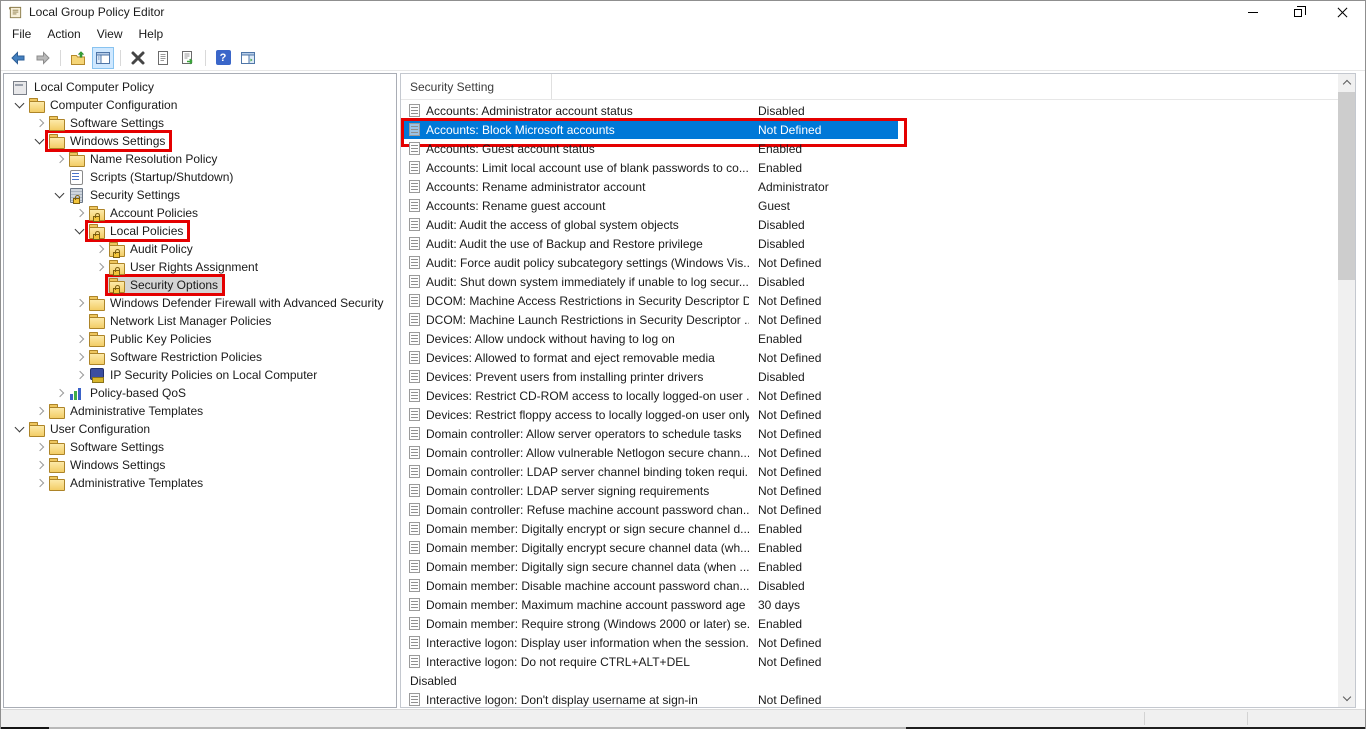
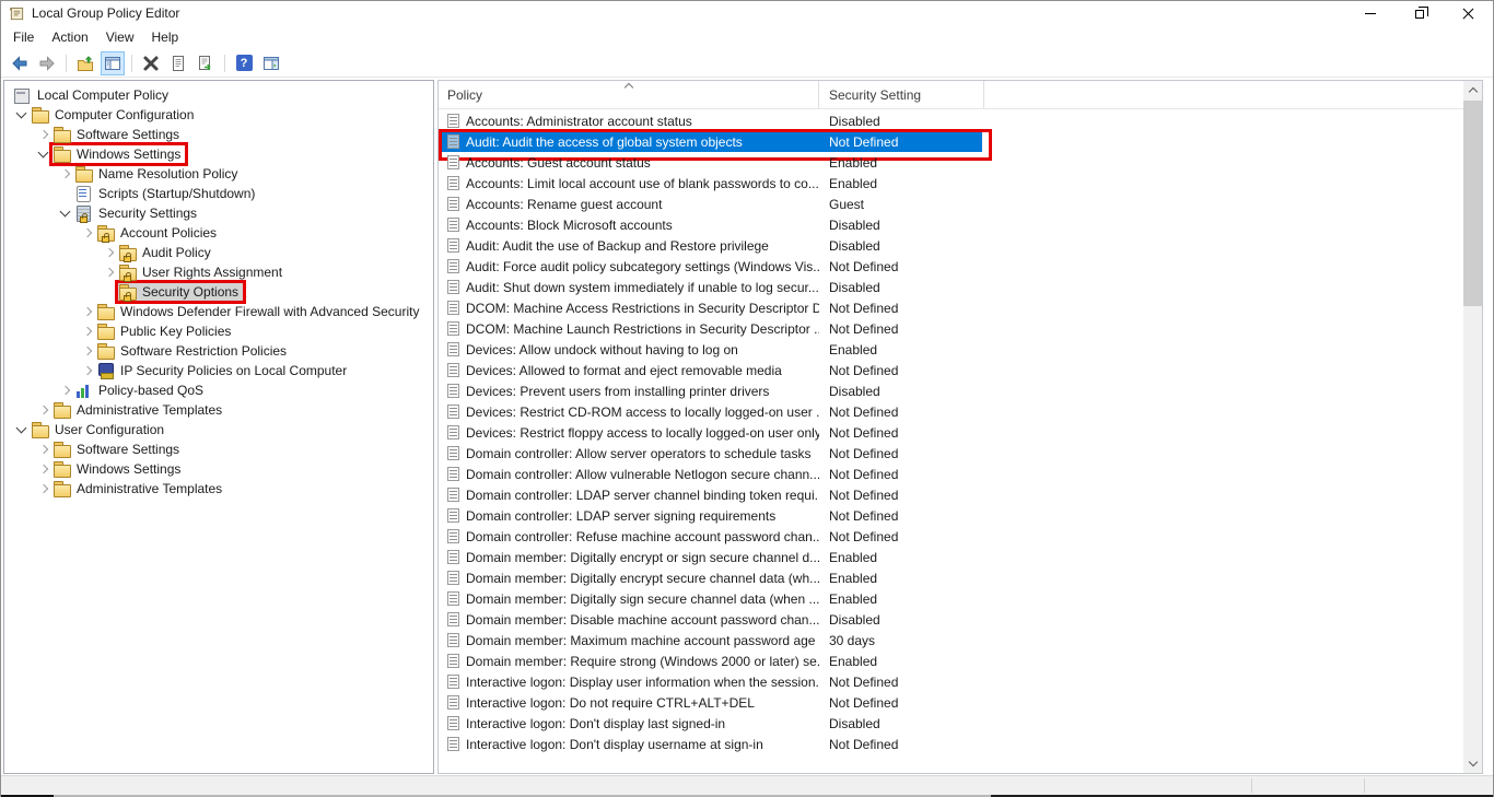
  Local Group Policy Editor
  File
  Action
  View
  Help
  ?
  Local Computer Policy
  Computer Configuration
  Software Settings
  Windows Settings
  Name Resolution Policy
  Scripts (Startup/Shutdown)
  Security Settings
  Account Policies
- Local Policies
  Audit Policy
  User Rights Assignment
  Security Options
  Windows Defender Firewall with Advanced Security
- Network List Manager Policies
  Public Key Policies
  Software Restriction Policies
  IP Security Policies on Local Computer
  Policy-based QoS
  Administrative Templates
  User Configuration
  Software Settings
  Windows Settings
  Administrative Templates
+ Policy
  Security Setting
  Accounts: Administrator account status
  Disabled
- Accounts: Block Microsoft accounts
+ Audit: Audit the access of global system objects
  Not Defined
  Accounts: Guest account status
  Enabled
  Accounts: Limit local account use of blank passwords to co...
  Enabled
- Accounts: Rename administrator account
- Administrator
  Accounts: Rename guest account
  Guest
- Audit: Audit the access of global system objects
+ Accounts: Block Microsoft accounts
  Disabled
  Audit: Audit the use of Backup and Restore privilege
  Disabled
  Audit: Force audit policy subcategory settings (Windows Vis..
  Not Defined
  Audit: Shut down system immediately if unable to log secur...
  Disabled
  DCOM: Machine Access Restrictions in Security Descriptor D
  Not Defined
  DCOM: Machine Launch Restrictions in Security Descriptor .
  Not Defined
  Devices: Allow undock without having to log on
  Enabled
  Devices: Allowed to format and eject removable media
  Not Defined
  Devices: Prevent users from installing printer drivers
  Disabled
  Devices: Restrict CD-ROM access to locally logged-on user .
  Not Defined
  Devices: Restrict floppy access to locally logged-on user only
  Not Defined
  Domain controller: Allow server operators to schedule tasks
  Not Defined
  Domain controller: Allow vulnerable Netlogon secure chann...
  Not Defined
  Domain controller: LDAP server channel binding token requi.
  Not Defined
  Domain controller: LDAP server signing requirements
  Not Defined
  Domain controller: Refuse machine account password chan..
  Not Defined
  Domain member: Digitally encrypt or sign secure channel d...
  Enabled
  Domain member: Digitally encrypt secure channel data (wh...
  Enabled
  Domain member: Digitally sign secure channel data (when ...
  Enabled
  Domain member: Disable machine account password chan...
  Disabled
  Domain member: Maximum machine account password age
  30 days
  Domain member: Require strong (Windows 2000 or later) se.
  Enabled
  Interactive logon: Display user information when the session.
  Not Defined
  Interactive logon: Do not require CTRL+ALT+DEL
  Not Defined
+ Interactive logon: Don't display last signed-in
  Disabled
  Interactive logon: Don't display username at sign-in
  Not Defined
